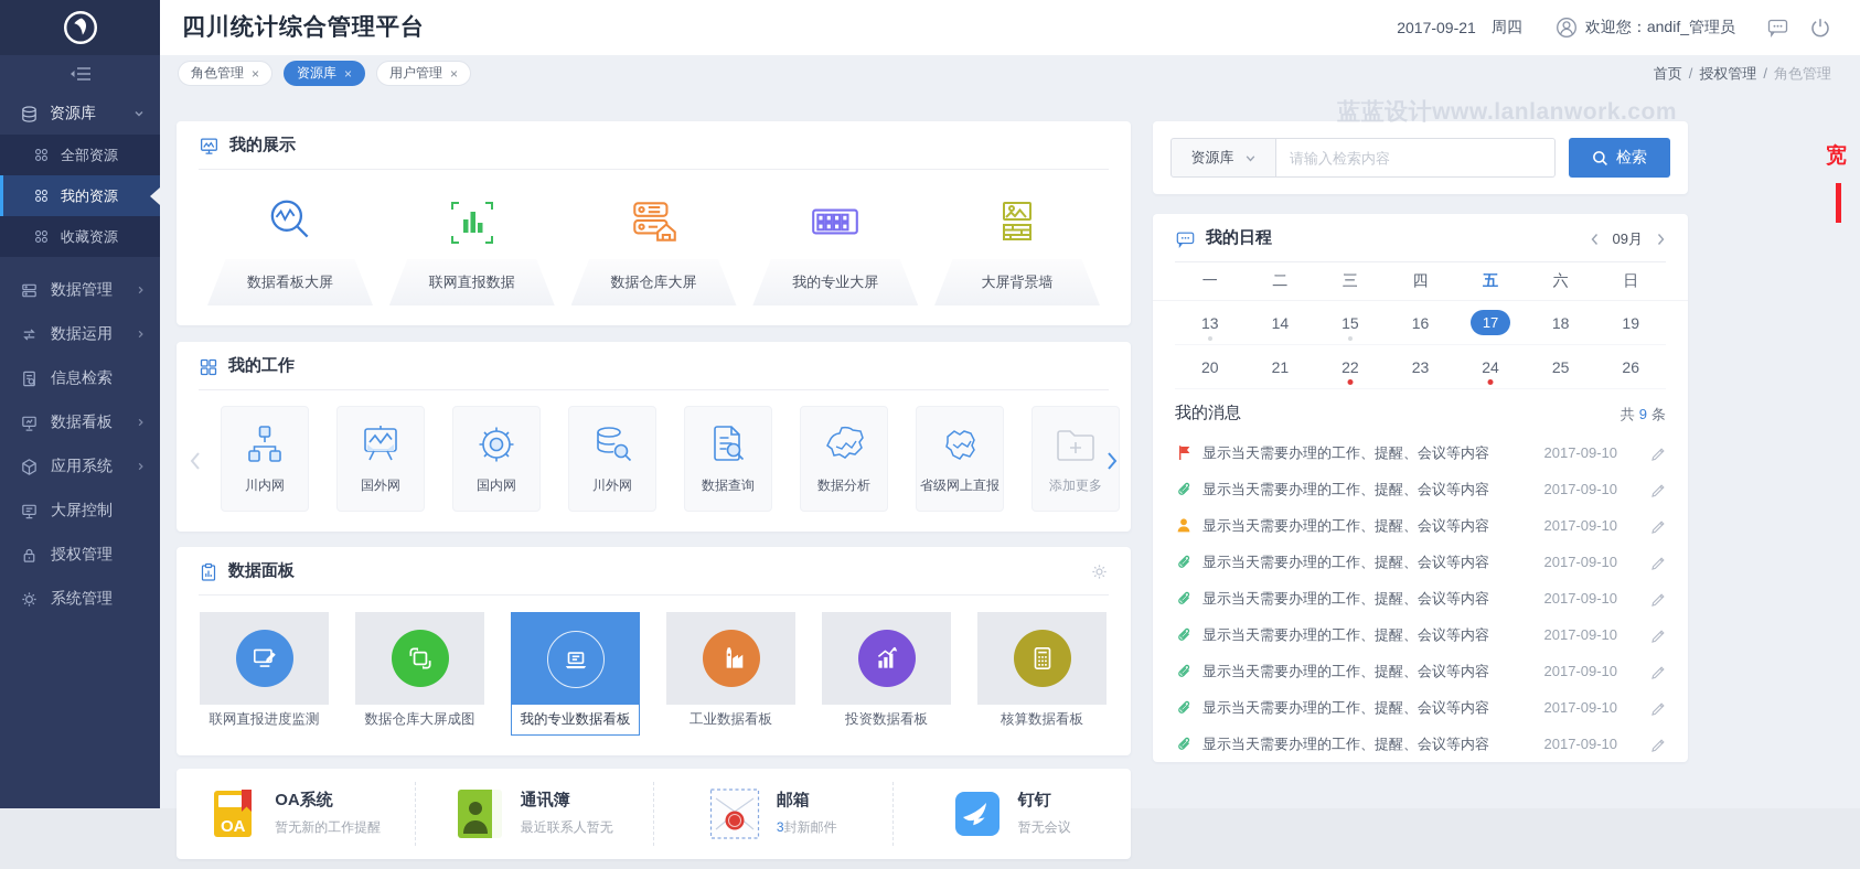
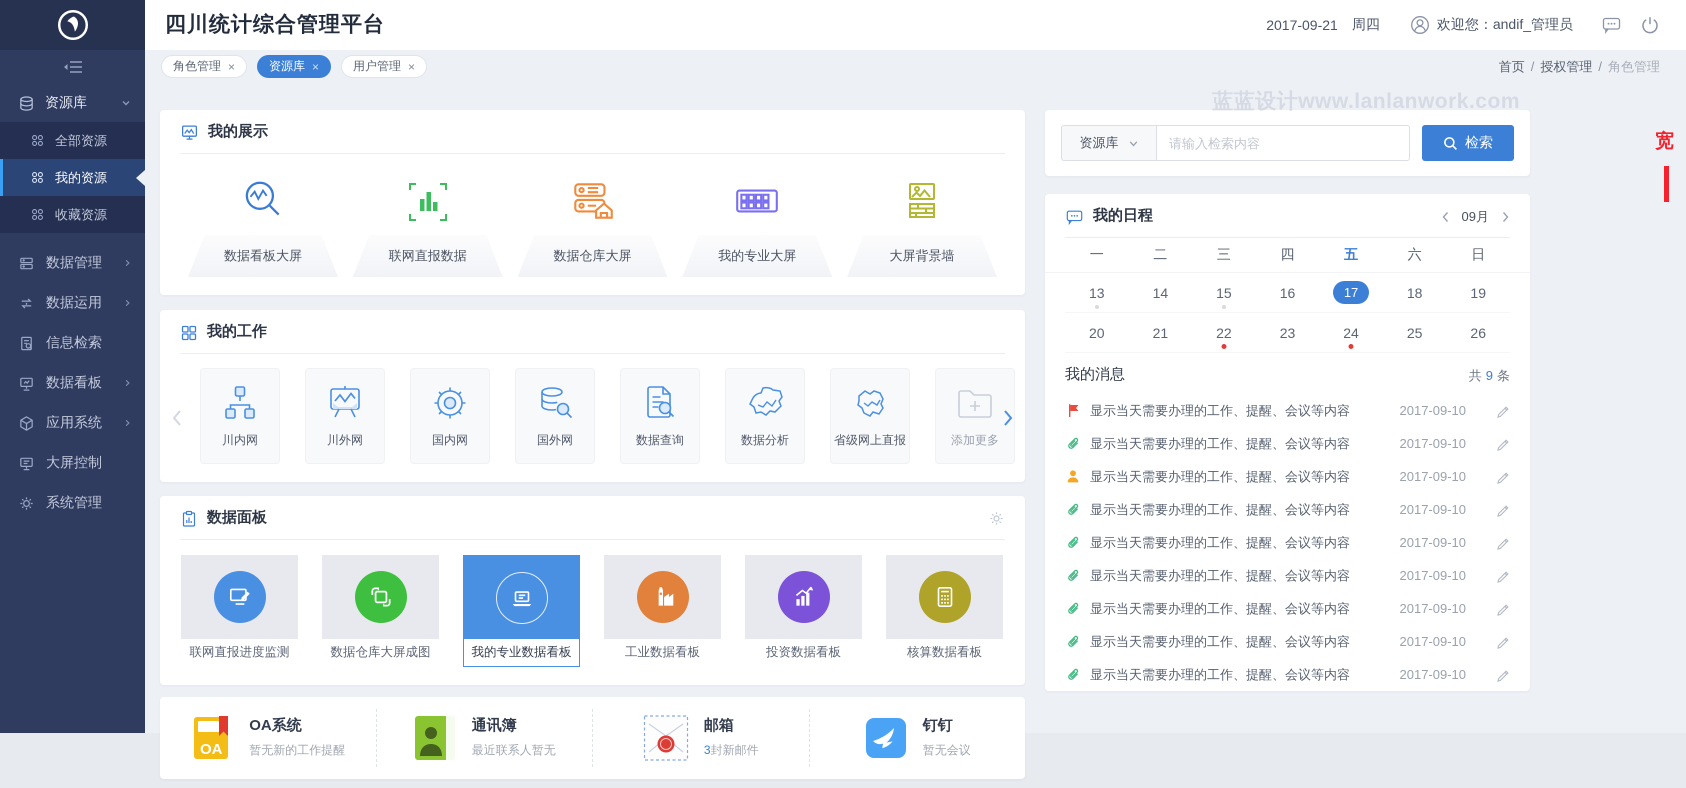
  资源库
  全部资源
  我的资源
  收藏资源
  数据管理
  数据运用
  信息检索
  数据看板
  应用系统
  大屏控制
- 授权管理
  系统管理
  四川统计综合管理平台
  2017-09-21
  周四
  欢迎您：andif_管理员
  角色管理
  资源库
  用户管理
  首页 / 授权管理 / 角色管理
  我的展示
  数据看板大屏
  联网直报数据
  数据仓库大屏
  我的专业大屏
  大屏背景墙
  我的工作
  川内网
- 国外网
+ 川外网
  国内网
- 川外网
+ 国外网
  数据查询
  数据分析
  省级网上直报
  添加更多
  数据面板
  联网直报进度监测
  数据仓库大屏成图
  我的专业数据看板
  工业数据看板
  投资数据看板
  核算数据看板
  OA
  OA系统
  暂无新的工作提醒
  通讯簿
  最近联系人暂无
  邮箱
  3封新邮件
  钉钉
  暂无会议
  资源库
  请输入检索内容
  检索
  我的日程
  09月
  一
  二
  三
  四
  五
  六
  日
  13
  14
  15
  16
  17
  18
  19
  20
  21
  22
  23
  24
  25
  26
  我的消息
  共 9 条
  显示当天需要办理的工作、提醒、会议等内容
  2017-09-10
  显示当天需要办理的工作、提醒、会议等内容
  2017-09-10
  显示当天需要办理的工作、提醒、会议等内容
  2017-09-10
  显示当天需要办理的工作、提醒、会议等内容
  2017-09-10
  显示当天需要办理的工作、提醒、会议等内容
  2017-09-10
  显示当天需要办理的工作、提醒、会议等内容
  2017-09-10
  显示当天需要办理的工作、提醒、会议等内容
  2017-09-10
  显示当天需要办理的工作、提醒、会议等内容
  2017-09-10
  显示当天需要办理的工作、提醒、会议等内容
  2017-09-10
  蓝蓝设计www.lanlanwork.com
  宽
